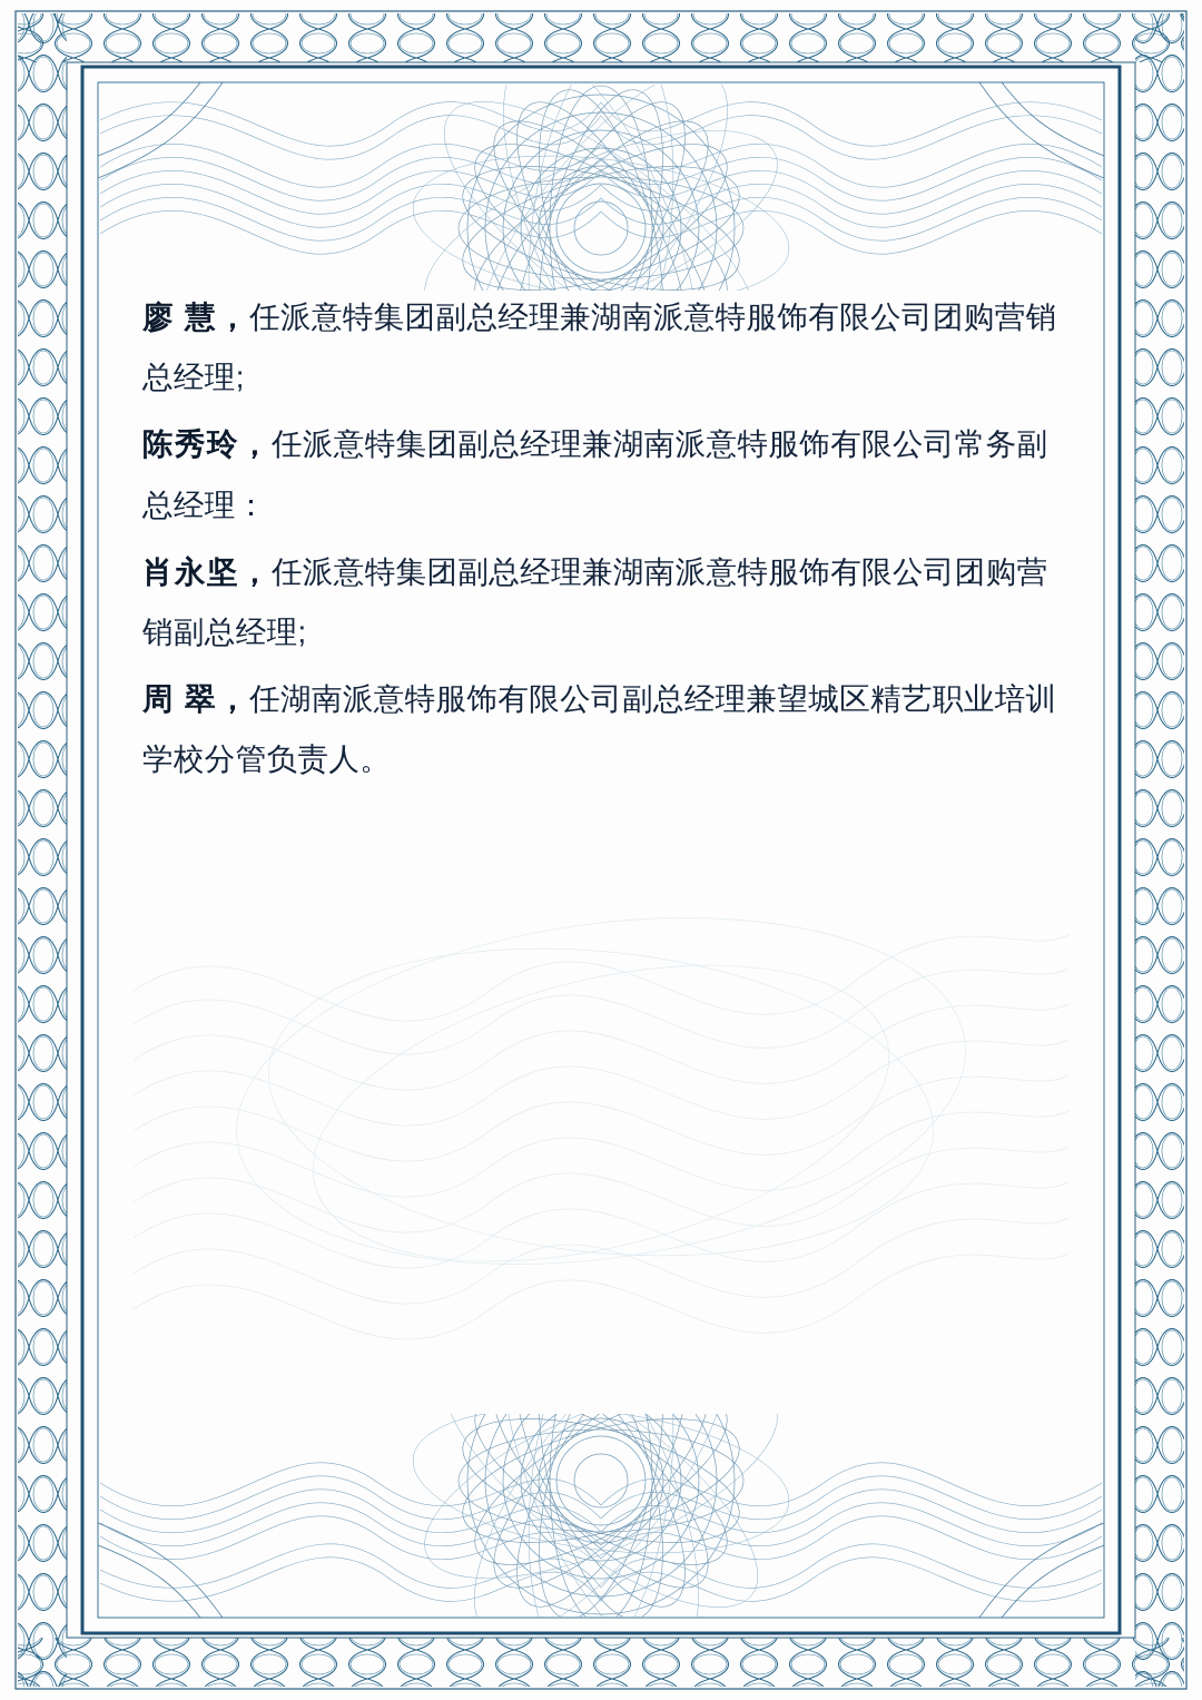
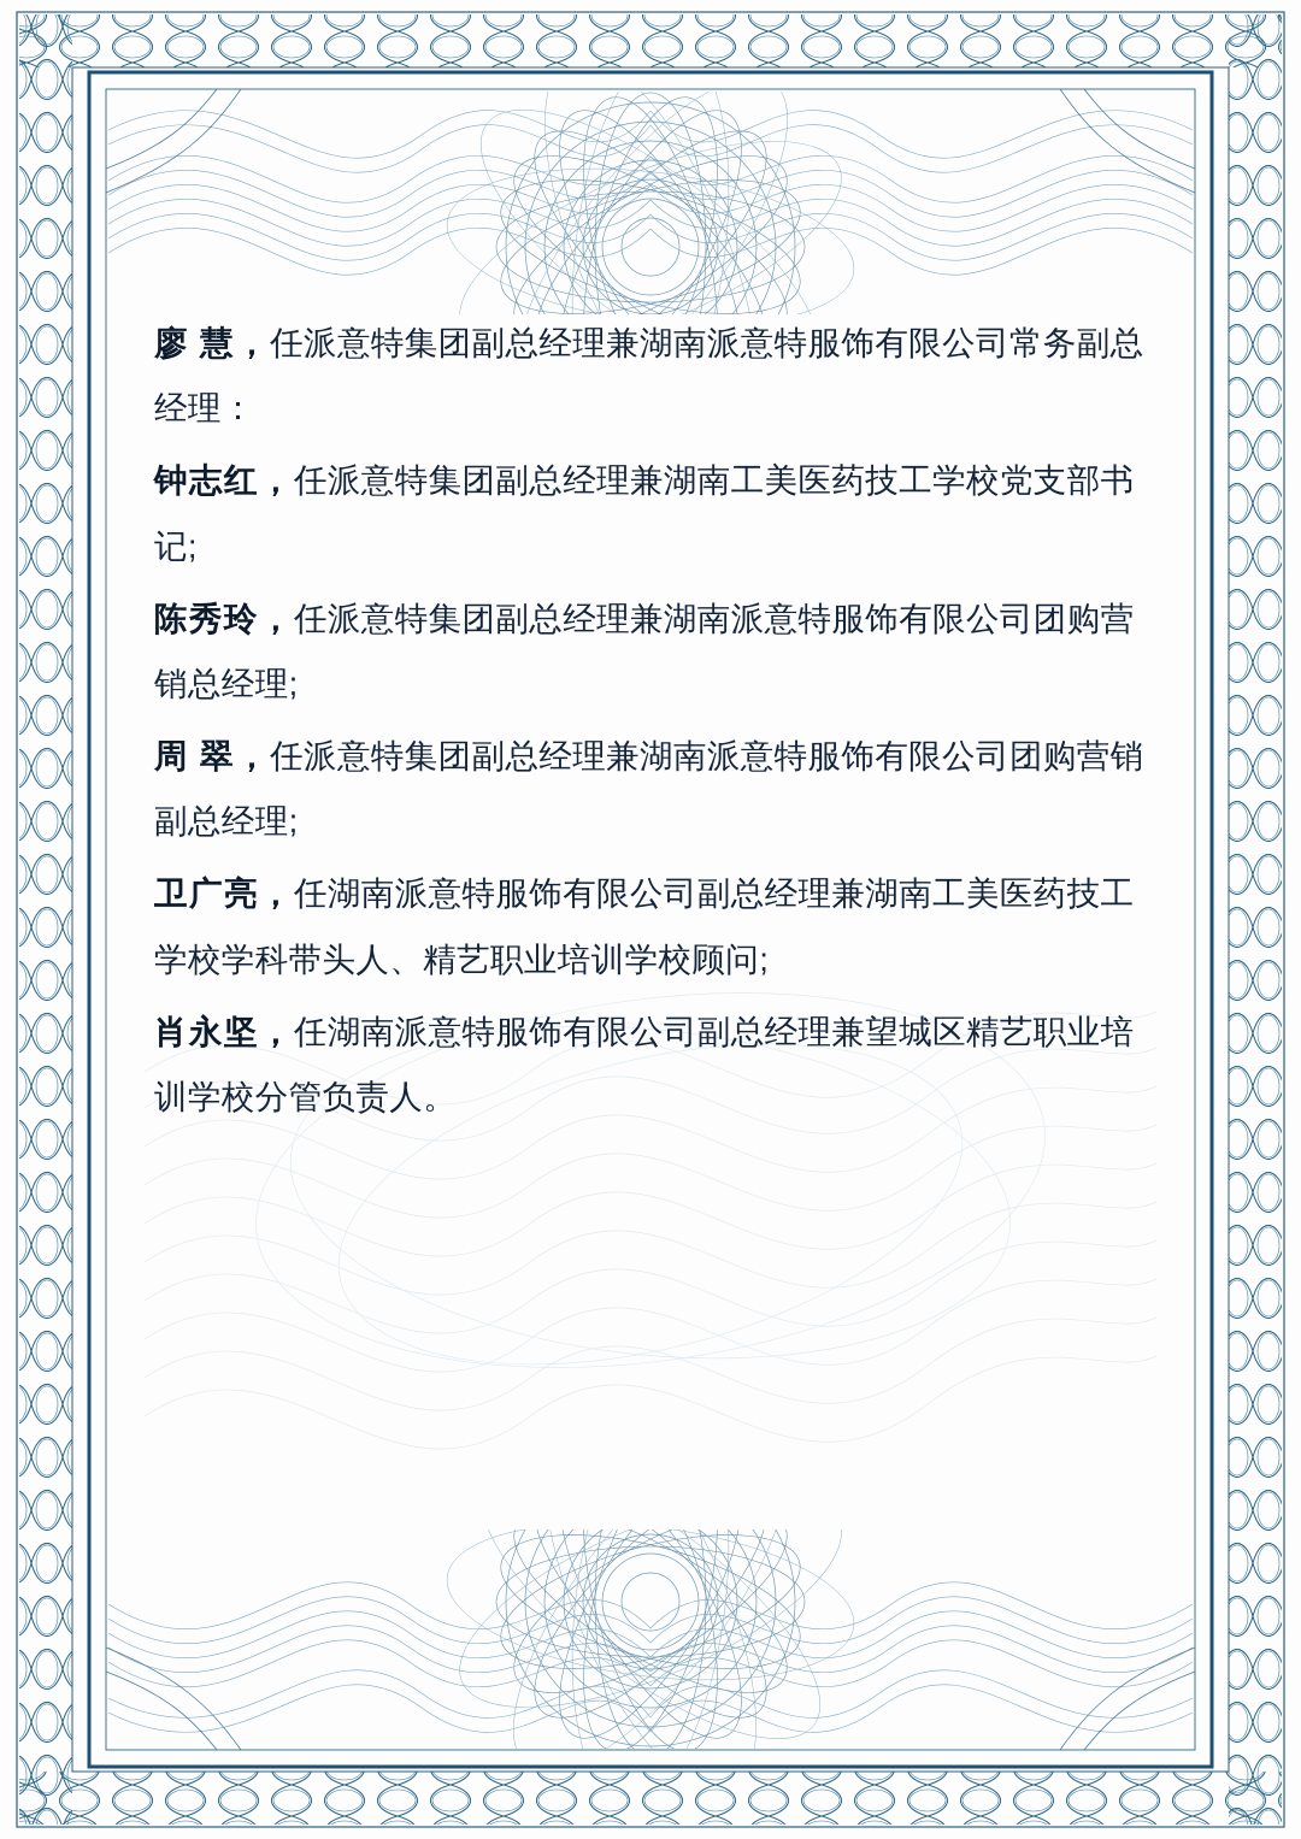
- 廖 慧，任派意特集团副总经理兼湖南派意特服饰有限公司团购营销总经理;
+ 廖 慧，任派意特集团副总经理兼湖南派意特服饰有限公司常务副总经理：
+ 钟志红，任派意特集团副总经理兼湖南工美医药技工学校党支部书记;
- 陈秀玲，任派意特集团副总经理兼湖南派意特服饰有限公司常务副总经理：
+ 陈秀玲，任派意特集团副总经理兼湖南派意特服饰有限公司团购营销总经理;
- 肖永坚，任派意特集团副总经理兼湖南派意特服饰有限公司团购营销副总经理;
+ 周 翠，任派意特集团副总经理兼湖南派意特服饰有限公司团购营销副总经理;
+ 卫广亮，任湖南派意特服饰有限公司副总经理兼湖南工美医药技工学校学科带头人、精艺职业培训学校顾问;
- 周 翠，任湖南派意特服饰有限公司副总经理兼望城区精艺职业培训学校分管负责人。
+ 肖永坚，任湖南派意特服饰有限公司副总经理兼望城区精艺职业培训学校分管负责人。
